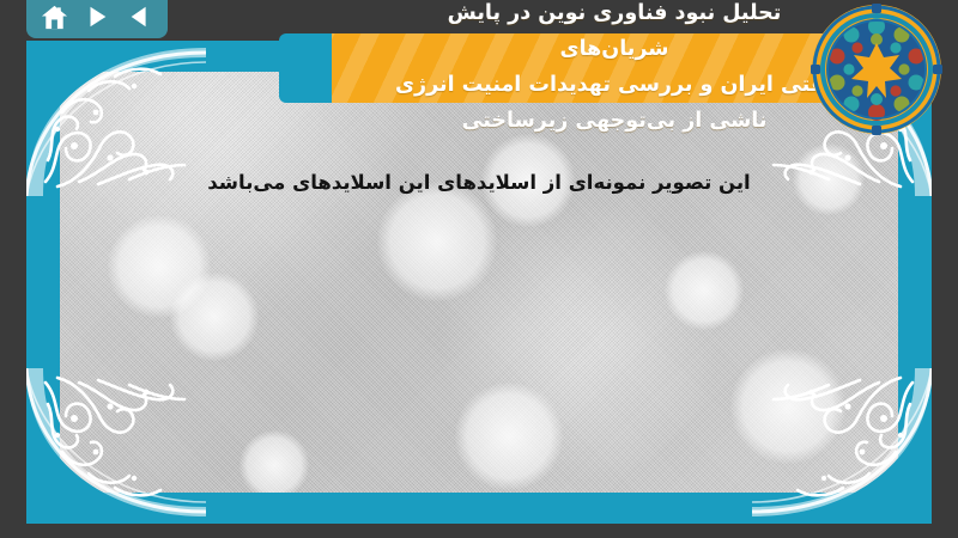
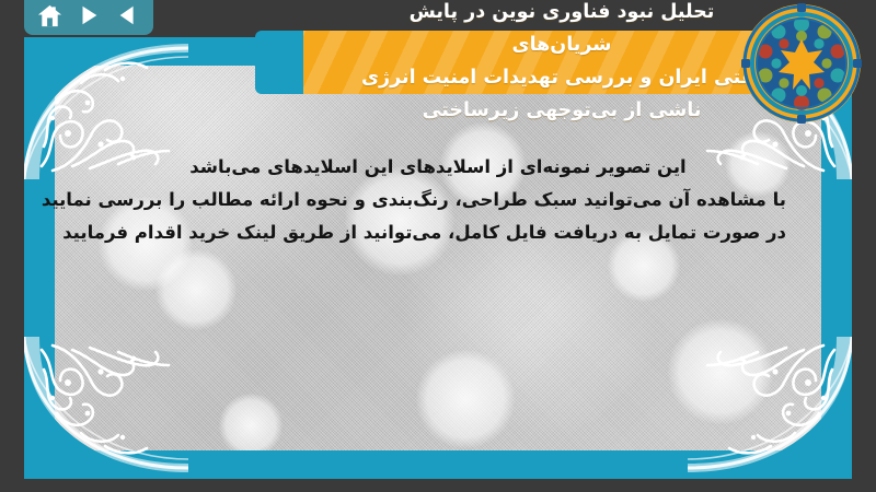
  این تصویر نمونه‌ای از اسلایدهای این اسلایدهای می‌باشد
+ با مشاهده آن می‌توانید سبک طراحی، رنگ‌بندی و نحوه ارائه مطالب را بررسی نمایید
+ در صورت تمایل به دریافت فایل کامل، می‌توانید از طریق لینک خرید اقدام فرمایید
  تحلیل نبود فناوری نوین در پایش شریان‌های
  تی ایران و بررسی تهدیدات امنیت انرژی
  ناشی از بی‌توجهی زیرساختی
